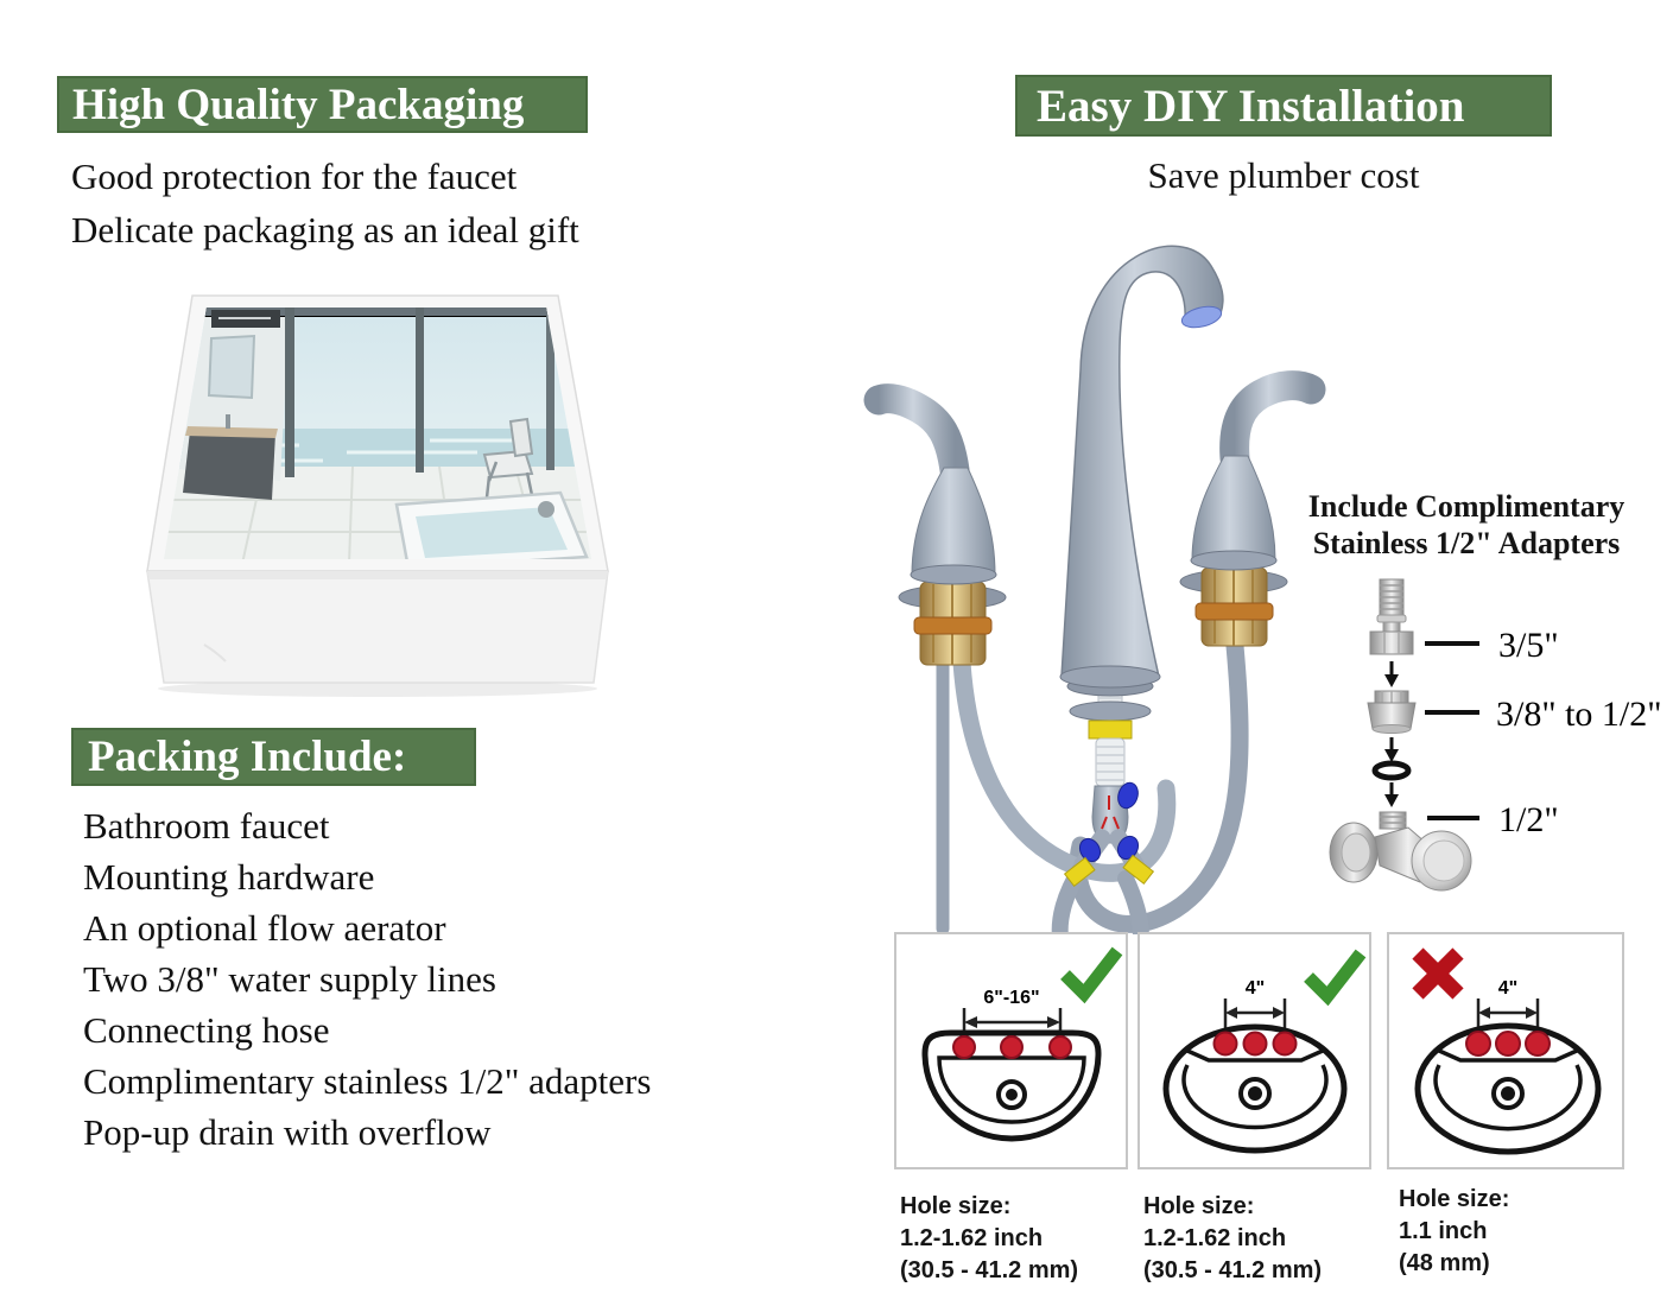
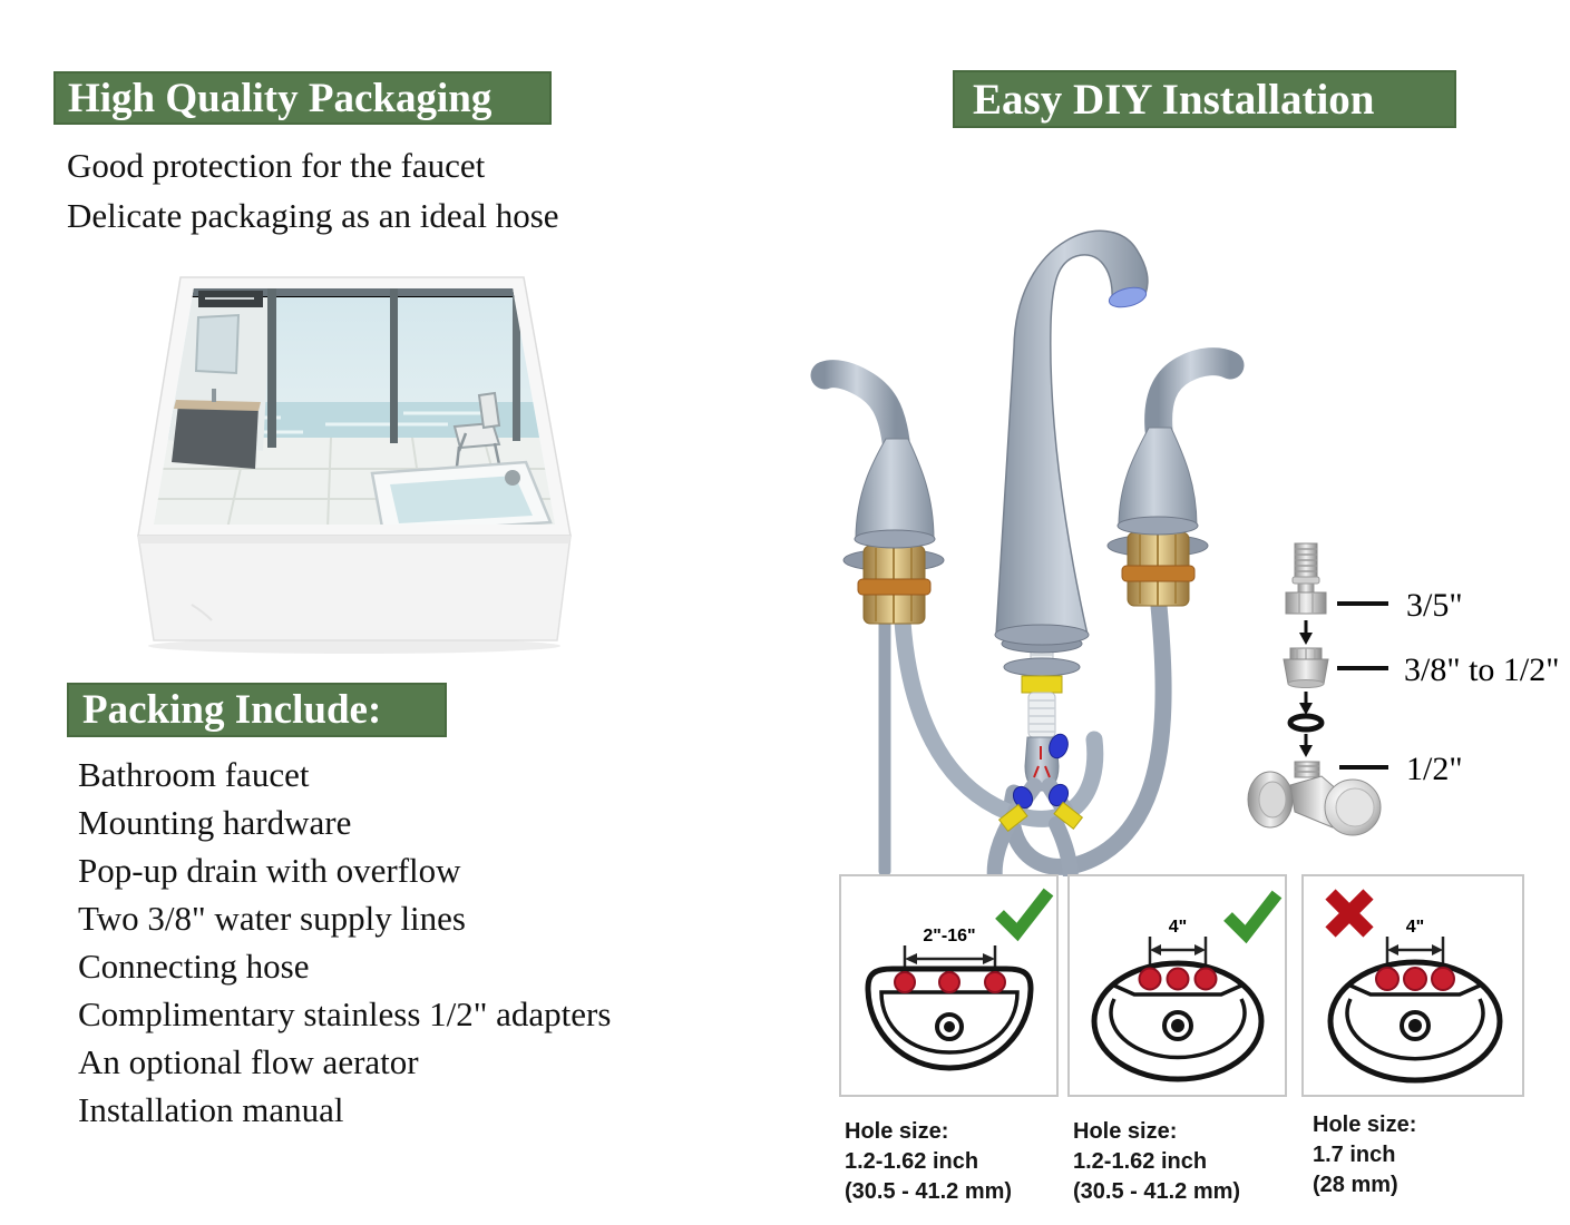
  High Quality Packaging
  Good protection for the faucet
- Delicate packaging as an ideal gift
+ Delicate packaging as an ideal hose
  Packing Include:
  Bathroom faucet
  Mounting hardware
- An optional flow aerator
+ Pop-up drain with overflow
  Two 3/8" water supply lines
  Connecting hose
  Complimentary stainless 1/2" adapters
- Pop-up drain with overflow
+ An optional flow aerator
+ Installation manual
  Easy DIY Installation
- Save plumber cost
- Include Complimentary
- Stainless 1/2" Adapters
  3/5"
  3/8" to 1/2"
  1/2"
- 6"-16"
+ 2"-16"
  4"
  4"
  Hole size:
  1.2-1.62 inch
  (30.5 - 41.2 mm)
  Hole size:
  1.2-1.62 inch
  (30.5 - 41.2 mm)
  Hole size:
- 1.1 inch
+ 1.7 inch
- (48 mm)
+ (28 mm)
